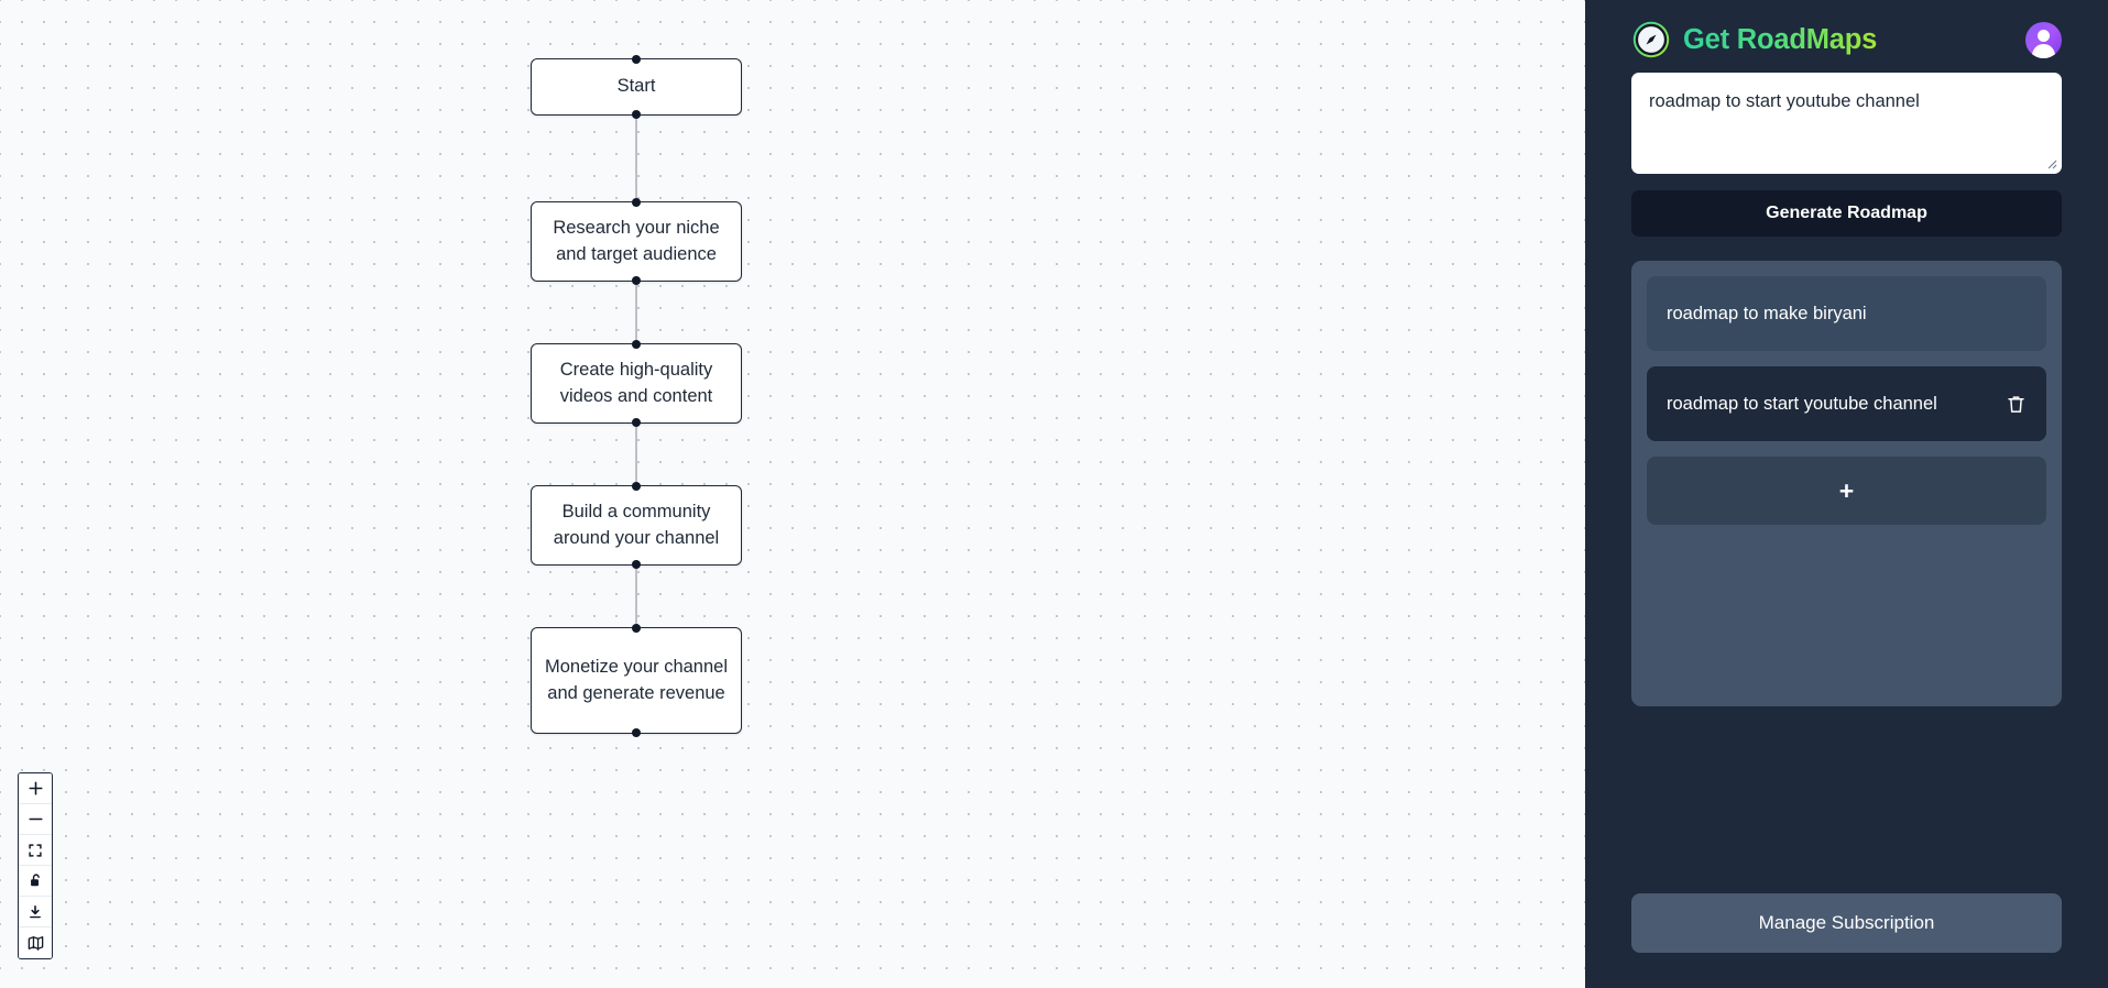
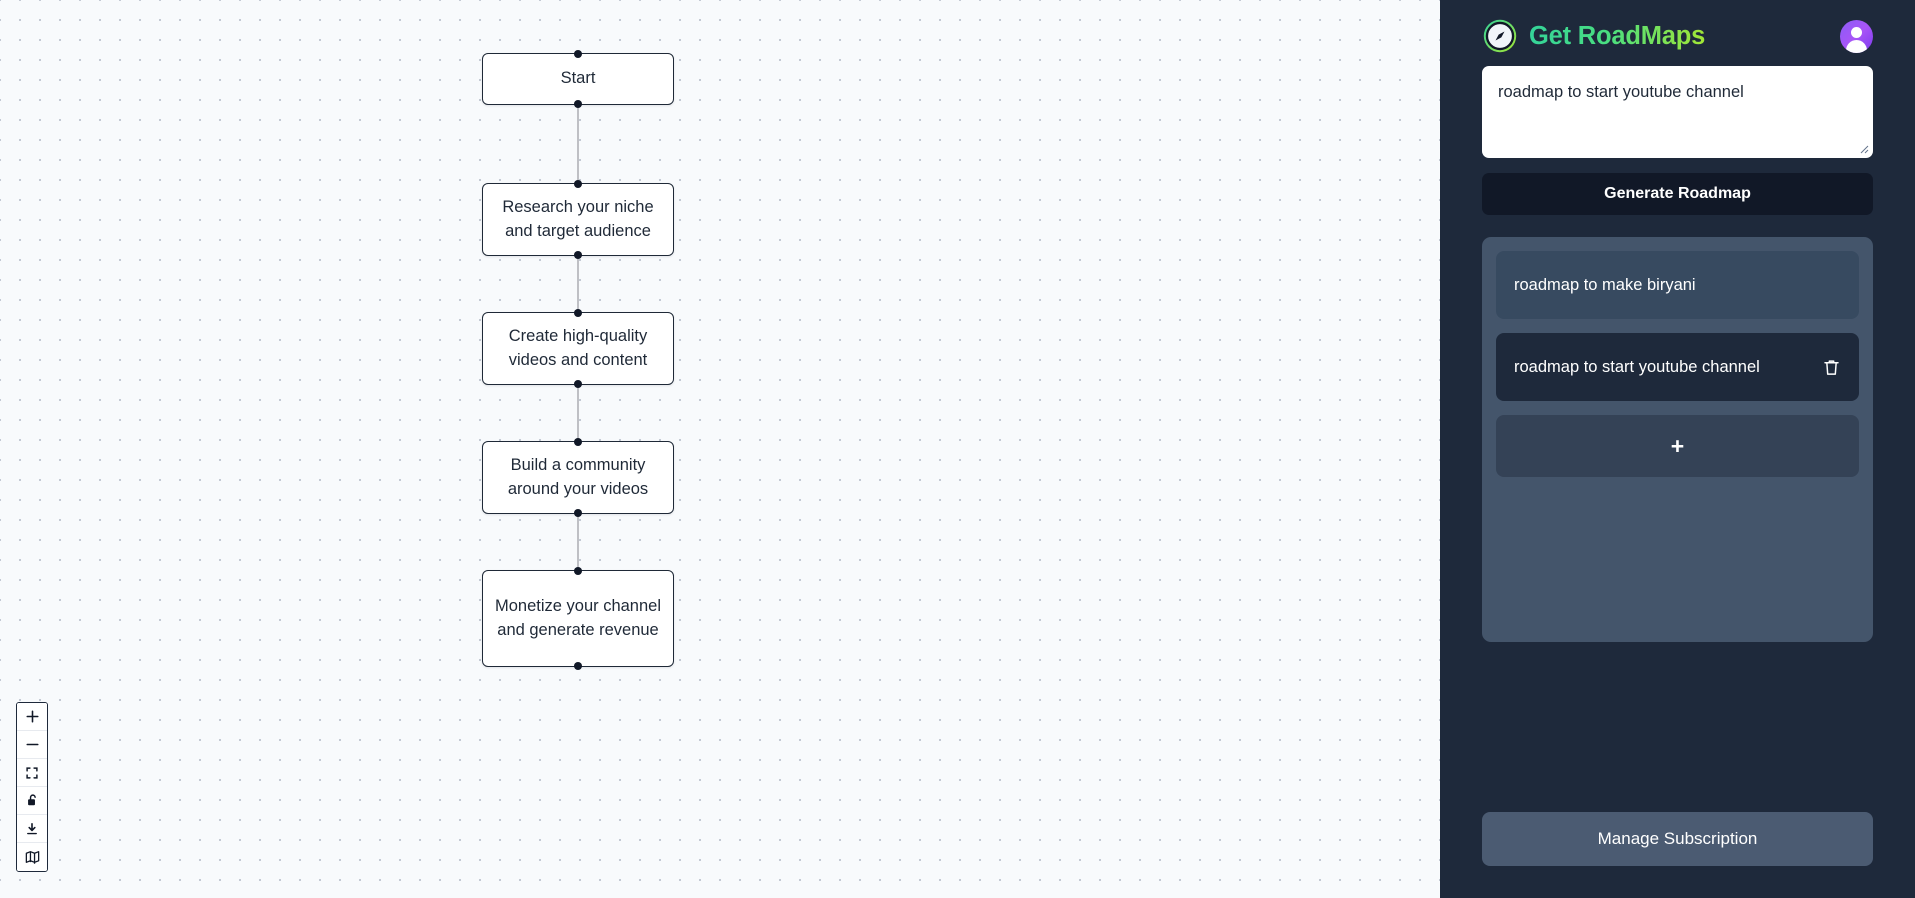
  Start
  Research your niche and target audience
  Create high-quality videos and content
- Build a community around your channel
+ Build a community around your videos
  Monetize your channel and generate revenue
  Get RoadMaps
  roadmap to start youtube channel
  Generate Roadmap
  roadmap to make biryani
  roadmap to start youtube channel
  +
  Manage Subscription
